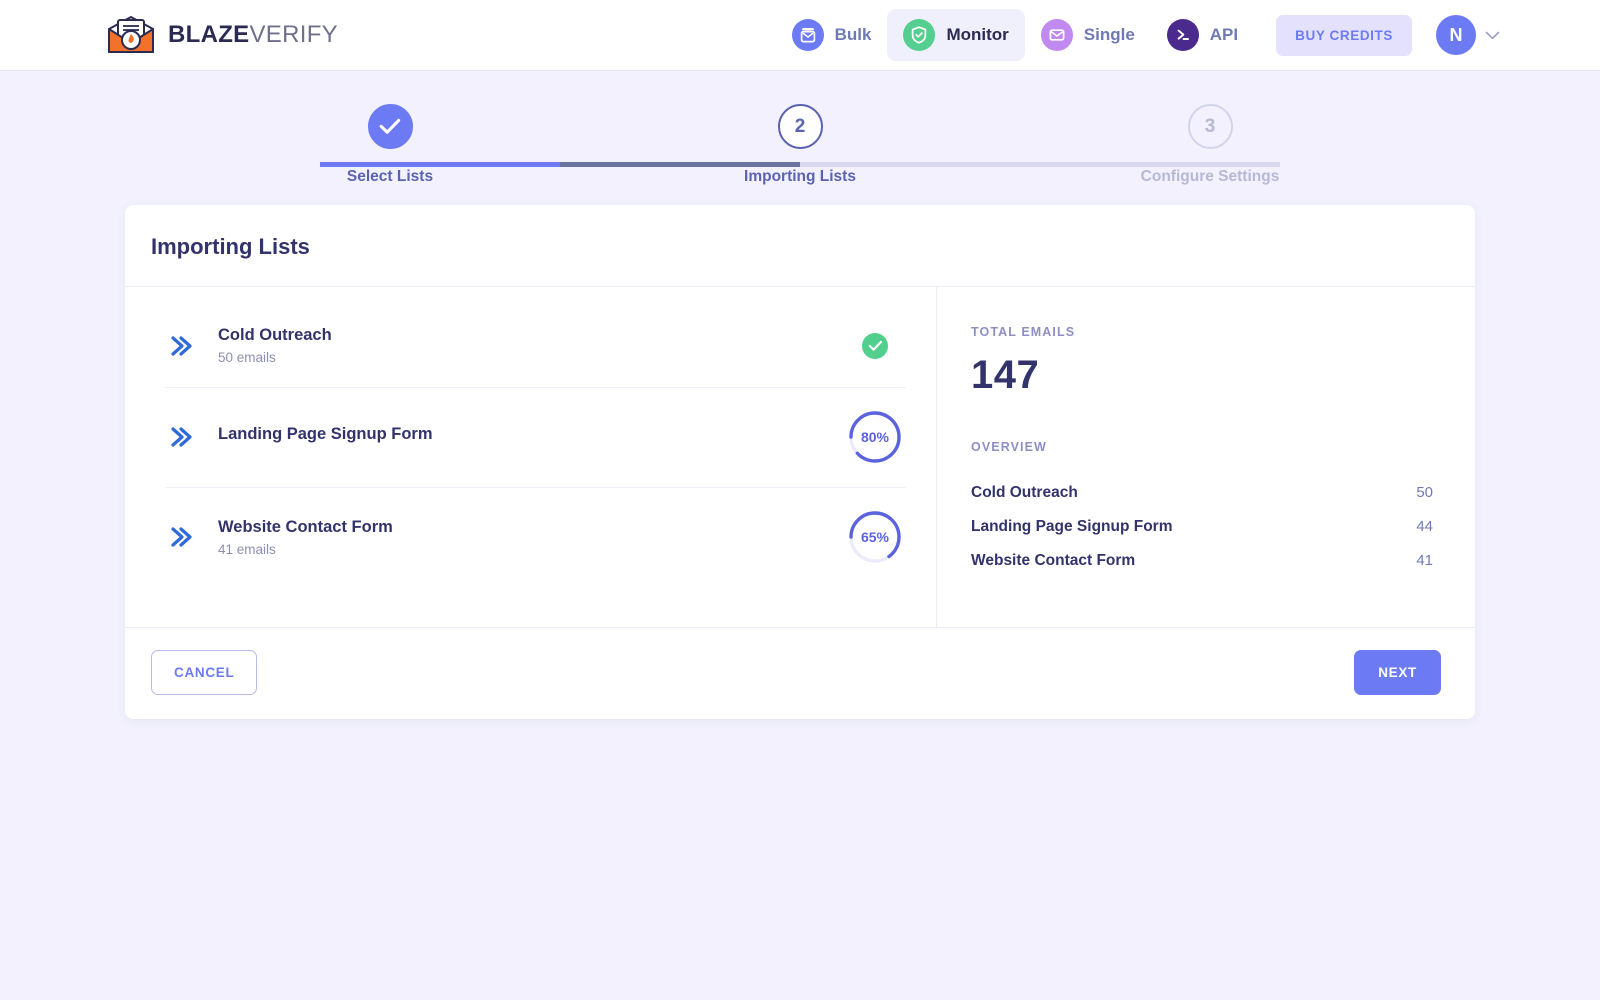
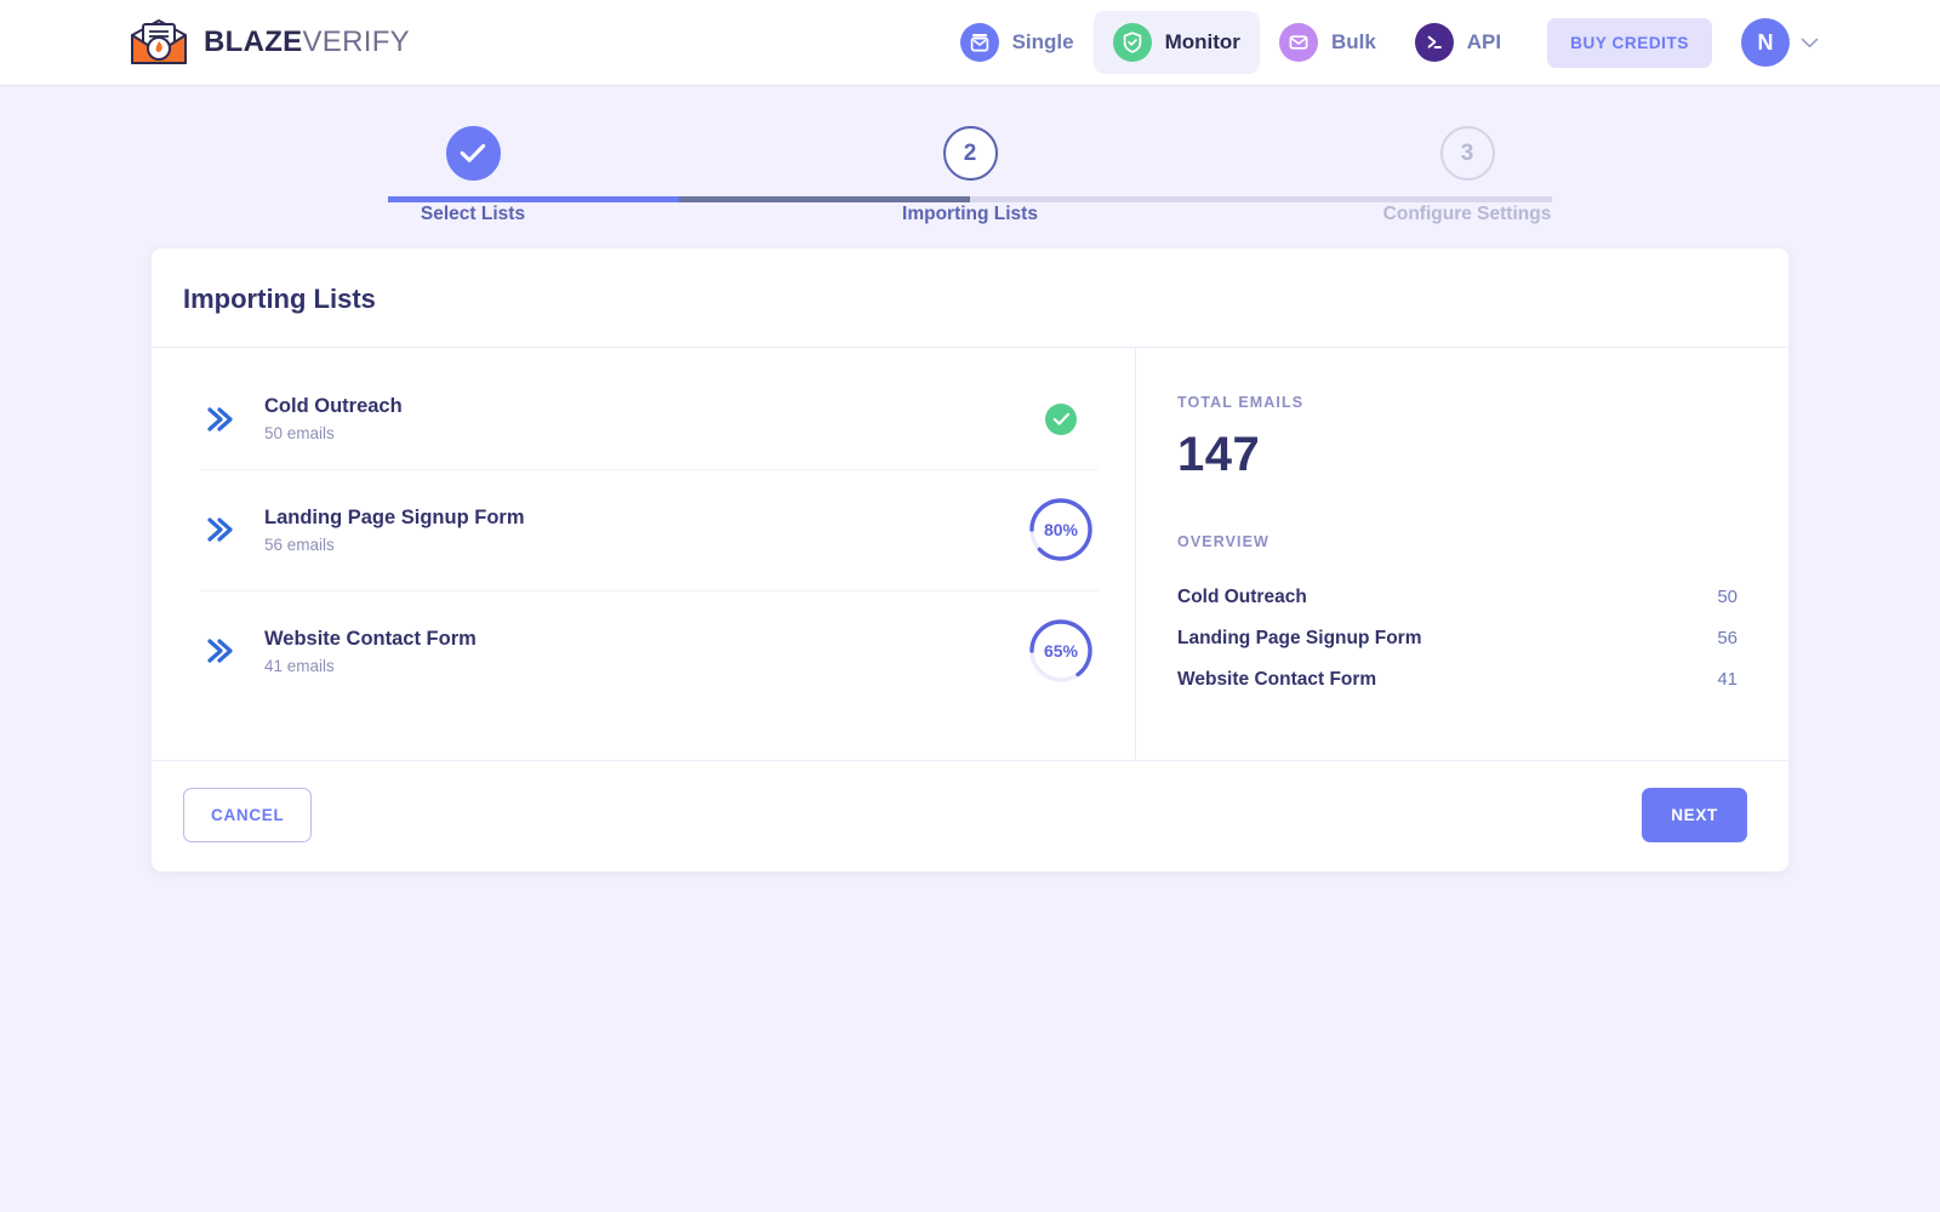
  BLAZEVERIFY
- Bulk
+ Single
  Monitor
- Single
+ Bulk
  API
  BUY CREDITS
  N
  Select Lists
  2
  Importing Lists
  3
  Configure Settings
  Importing Lists
  Cold Outreach
  50 emails
  Landing Page Signup Form
+ 56 emails
  80%
  Website Contact Form
  41 emails
  65%
  TOTAL EMAILS
  147
  OVERVIEW
  Cold Outreach
  50
  Landing Page Signup Form
- 44
+ 56
  Website Contact Form
  41
  CANCEL
  NEXT
